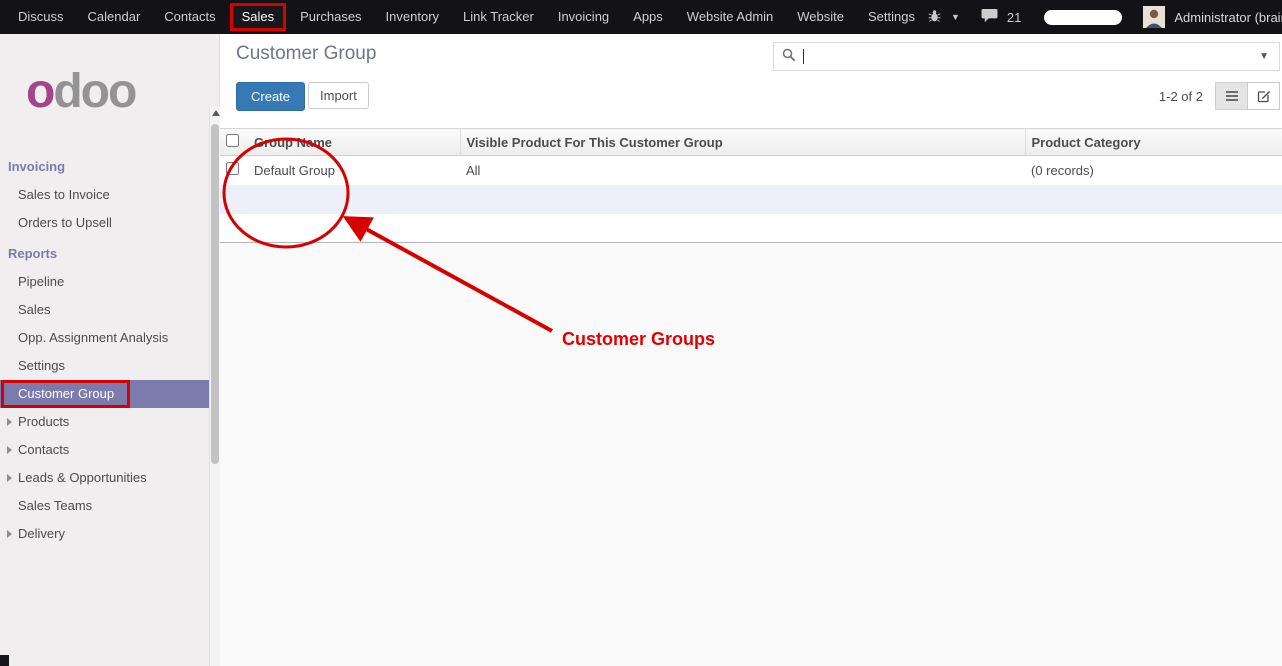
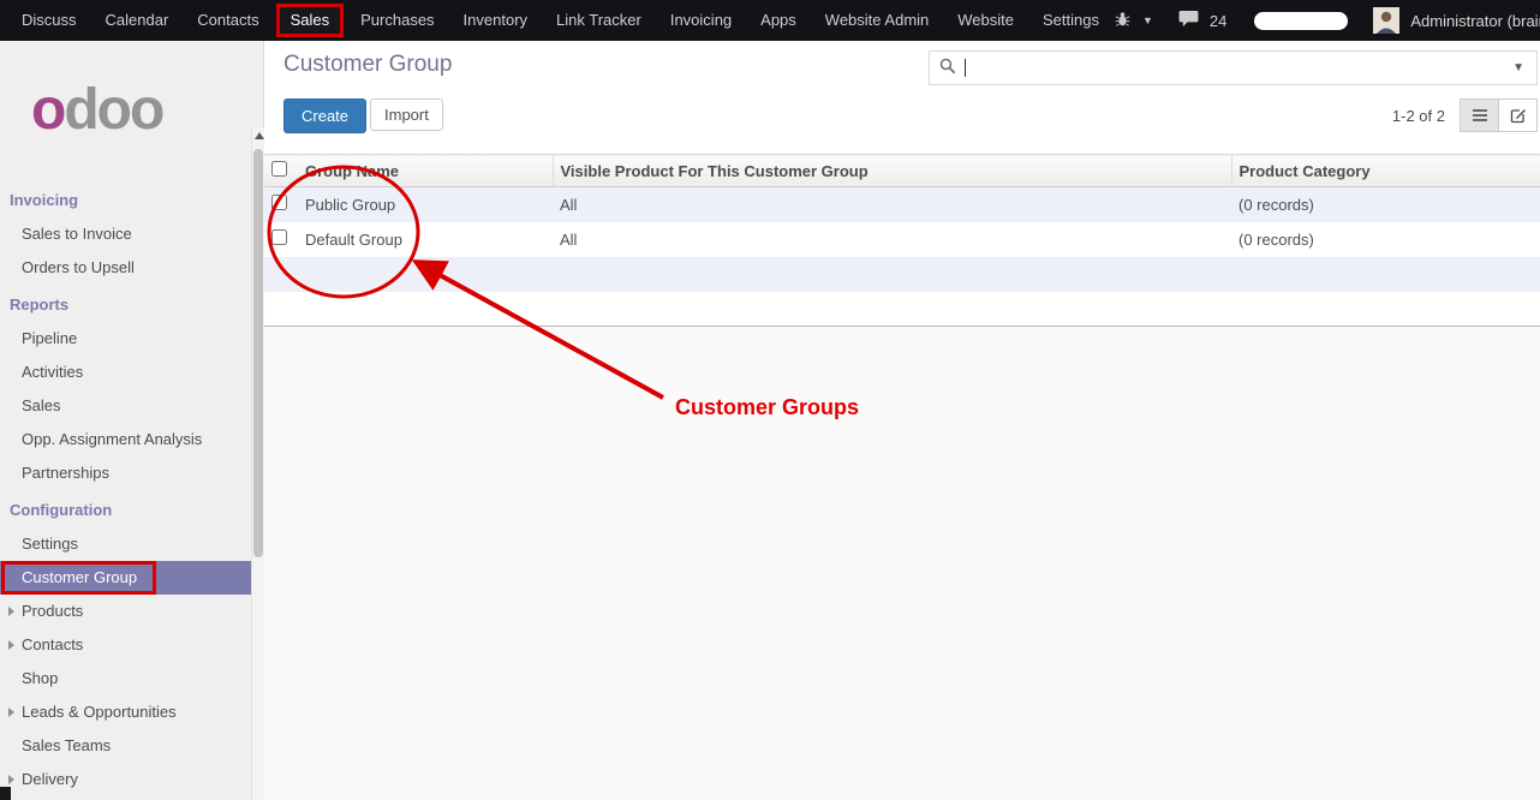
  Discuss
  Calendar
  Contacts
  Sales
  Purchases
  Inventory
  Link Tracker
  Invoicing
  Apps
  Website Admin
  Website
  Settings
  ▼
- 21
+ 24
  Administrator (brai
  o
  doo
  Invoicing
  Sales to Invoice
  Orders to Upsell
  Reports
  Pipeline
+ Activities
  Sales
  Opp. Assignment Analysis
+ Partnerships
+ Configuration
  Settings
  Customer Group
  Products
  Contacts
+ Shop
  Leads & Opportunities
  Sales Teams
  Delivery
  Customer Group
  ▼
  Create
  Import
  1-2 of 2
  	Goupme	Visible Product For This Customer Group	Product Category
+ 	Public Group	All	(0 records)
  	Default Group	All	(0 records)
  Customer Groups
